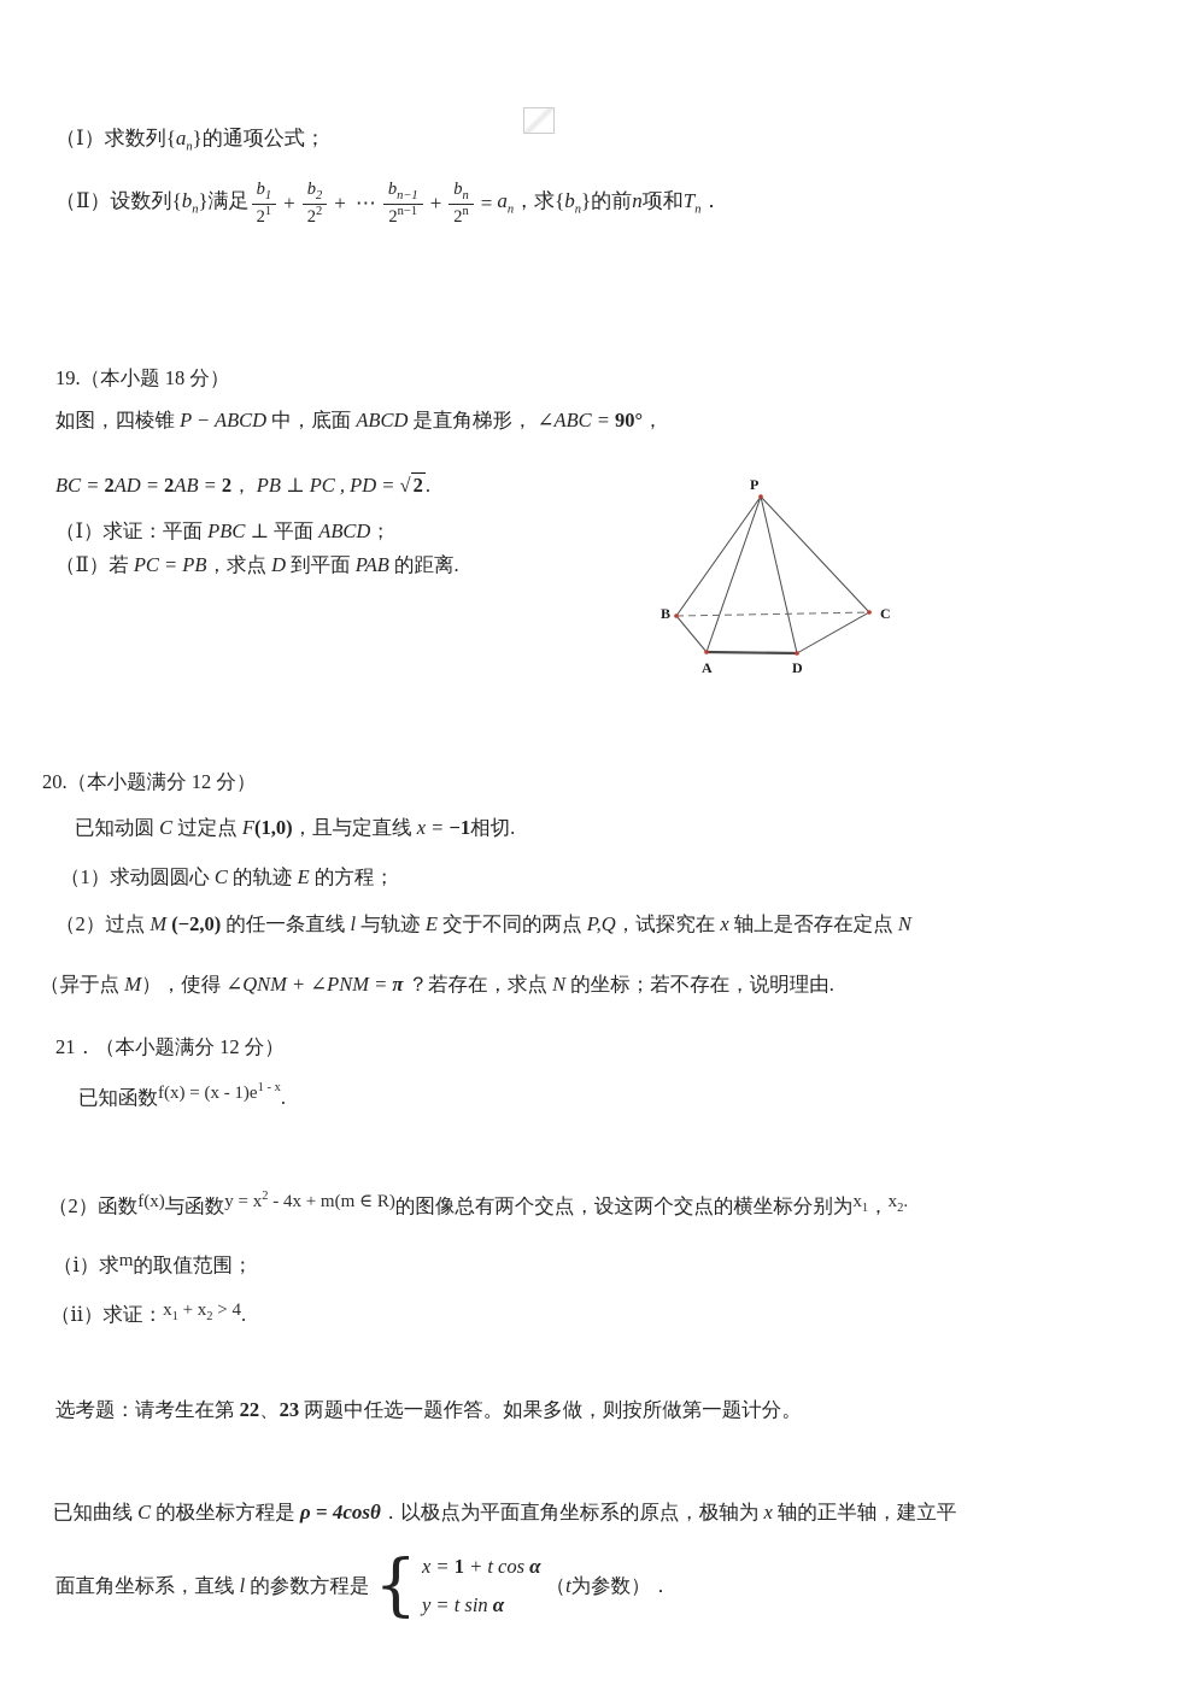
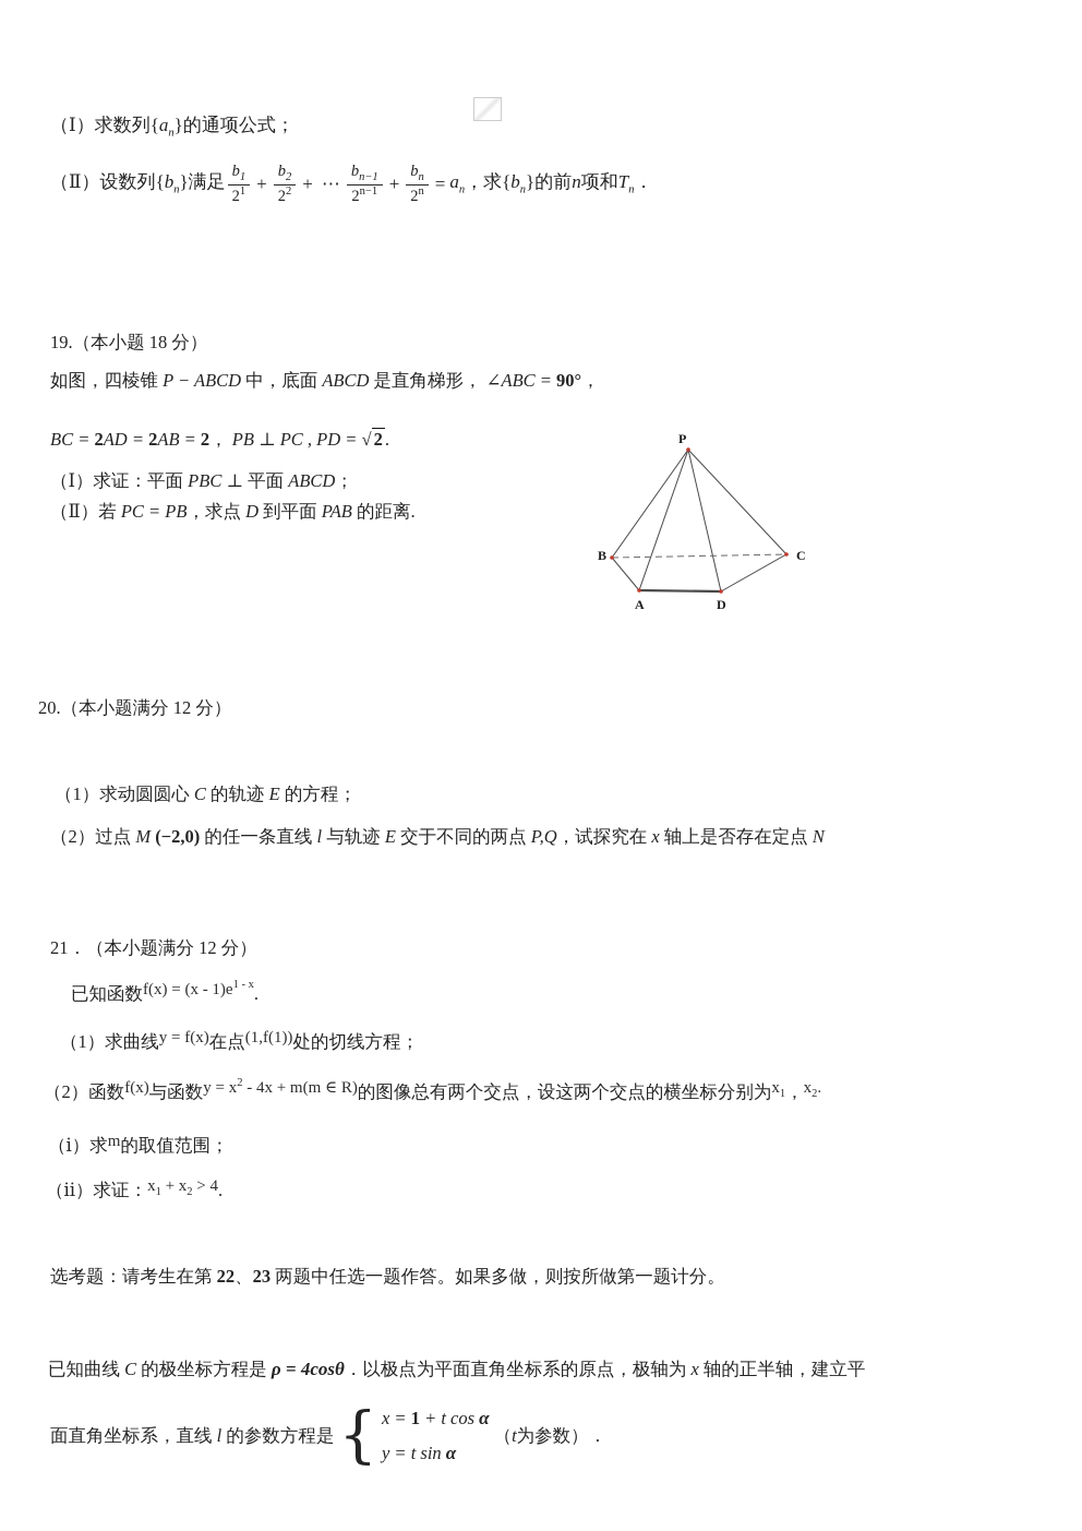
  （Ⅰ）求数列{an}的通项公式；
  （Ⅱ）设数列{bn}满足
  b1
  21
  +
  b2
  22
  +
  ⋯
  bn−1
  2n−1
  +
  bn
  2n
  =
  an，求{bn}的前n项和Tn．
  19.（本小题 18 分）
  如图，四棱锥 P − ABCD 中，底面 ABCD 是直角梯形， ∠ABC = 90°，
  BC = 2AD = 2AB = 2， PB ⊥ PC , PD = √2.
  （Ⅰ）求证：平面 PBC ⊥ 平面 ABCD；
  （Ⅱ）若 PC = PB，求点 D 到平面 PAB 的距离.
  P
  B
  C
  A
  D
  20.（本小题满分 12 分）
- 已知动圆 C 过定点 F(1,0)，且与定直线 x = −1相切.
  （1）求动圆圆心 C 的轨迹 E 的方程；
  （2）过点 M (−2,0) 的任一条直线 l 与轨迹 E 交于不同的两点 P,Q，试探究在 x 轴上是否存在定点 N
- （异于点 M），使得 ∠QNM + ∠PNM = π ？若存在，求点 N 的坐标；若不存在，说明理由.
  21．（本小题满分 12 分）
  已知函数f(x) = (x - 1)e1 - x.
+ （1）求曲线y = f(x)在点(1,f(1))处的切线方程；
  （2）函数f(x)与函数y = x2 - 4x + m(m ∈ R)的图像总有两个交点，设这两个交点的横坐标分别为x1，x2.
  （ⅰ）求m的取值范围；
  （ⅱ）求证：x1 + x2 > 4.
  选考题：请考生在第 22、23 两题中任选一题作答。如果多做，则按所做第一题计分。
  已知曲线 C 的极坐标方程是 ρ = 4cosθ．以极点为平面直角坐标系的原点，极轴为 x 轴的正半轴，建立平
  面直角坐标系，直线 l 的参数方程是
  {
  x = 1 + t cos α
  y = t sin α
  （t为参数）．
